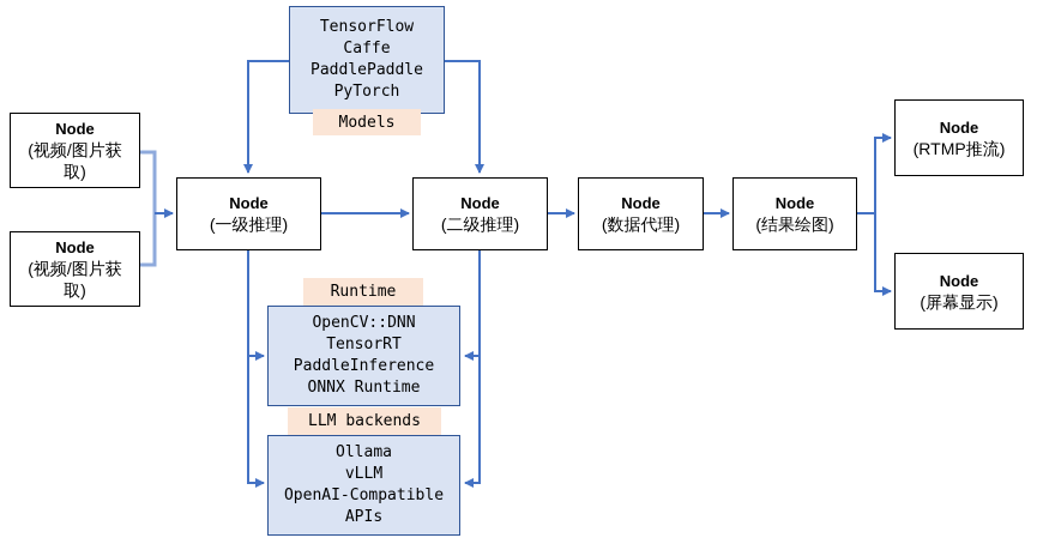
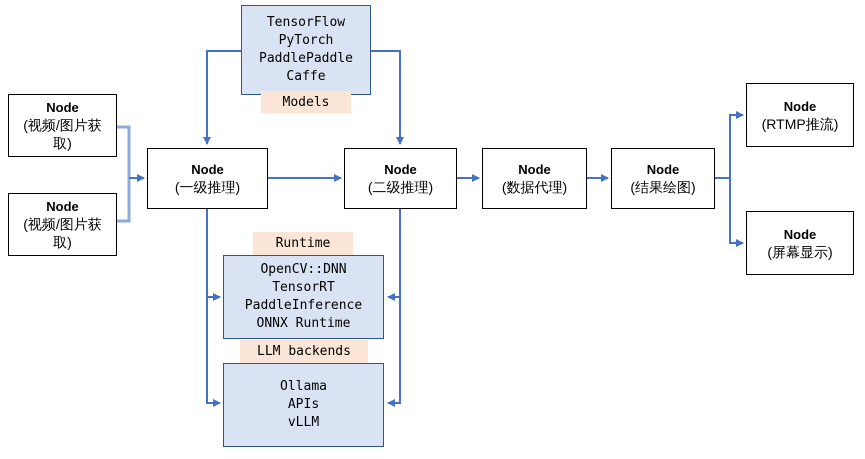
  TensorFlow
- Caffe
+ PyTorch
  PaddlePaddle
- PyTorch
+ Caffe
  Models
  Node
  (视频/图片获取)
  Node
  (视频/图片获取)
  Node
  (一级推理)
  Node
  (二级推理)
  Node
  (数据代理)
  Node
  (结果绘图)
  Node
  (RTMP推流)
  Node
  (屏幕显示)
  Runtime
  OpenCV::DNN
  TensorRT
  PaddleInference
  ONNX Runtime
  LLM backends
  Ollama
- vLLM
+ APIs
- OpenAI-Compatible
- APIs
+ vLLM
